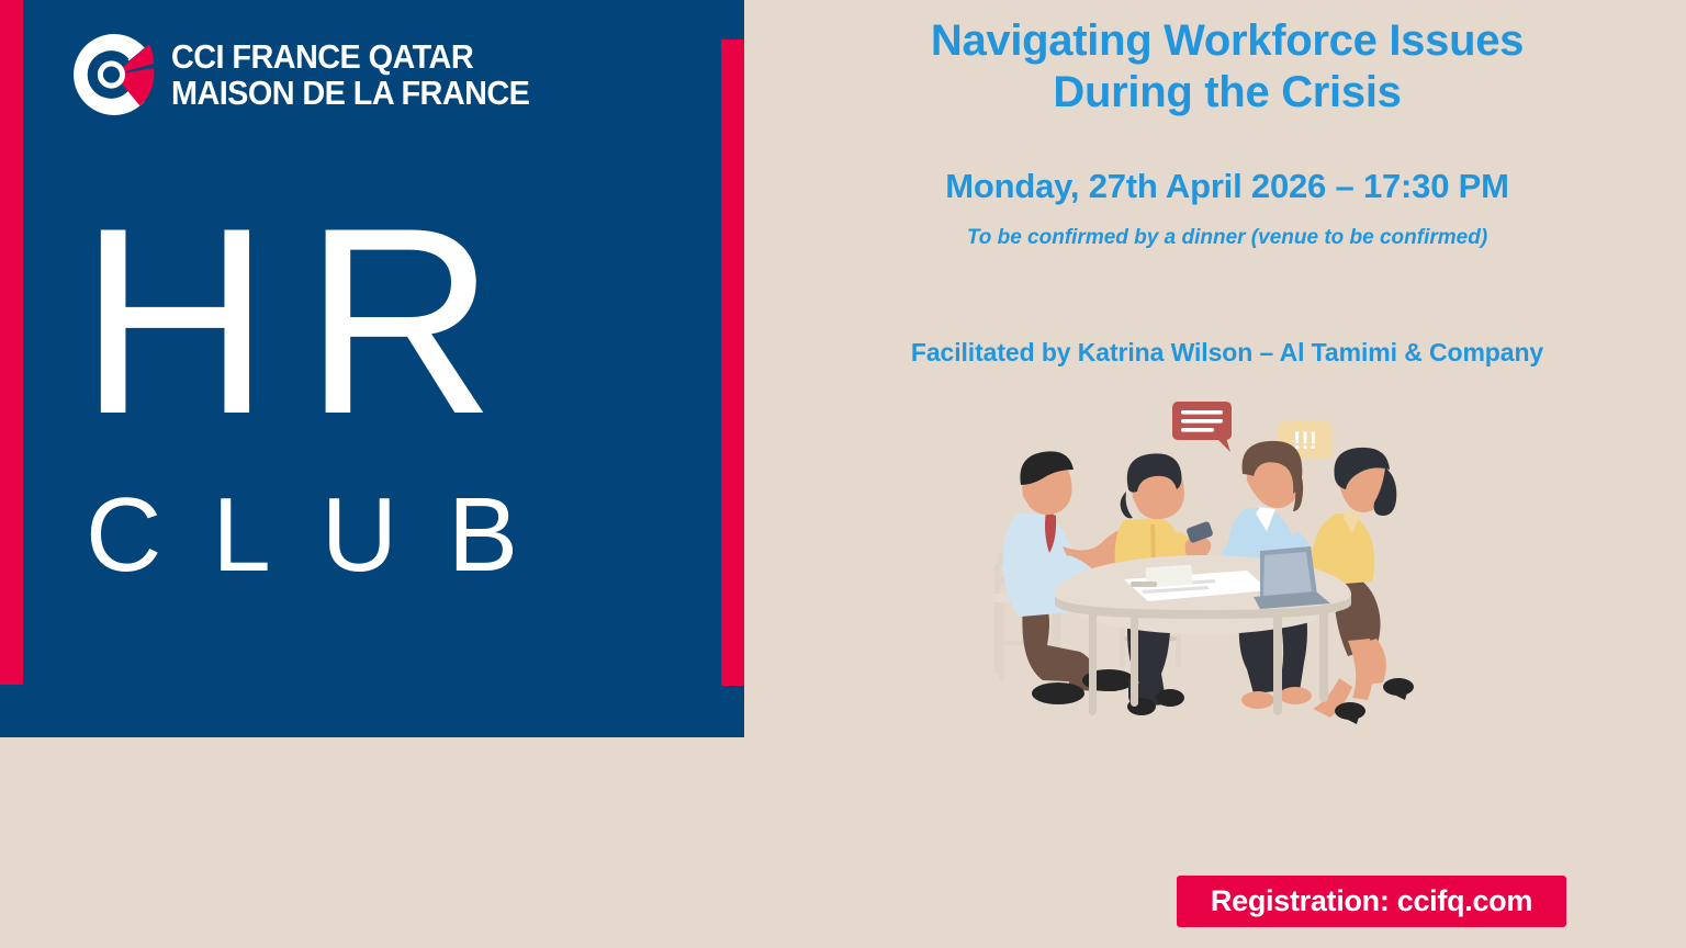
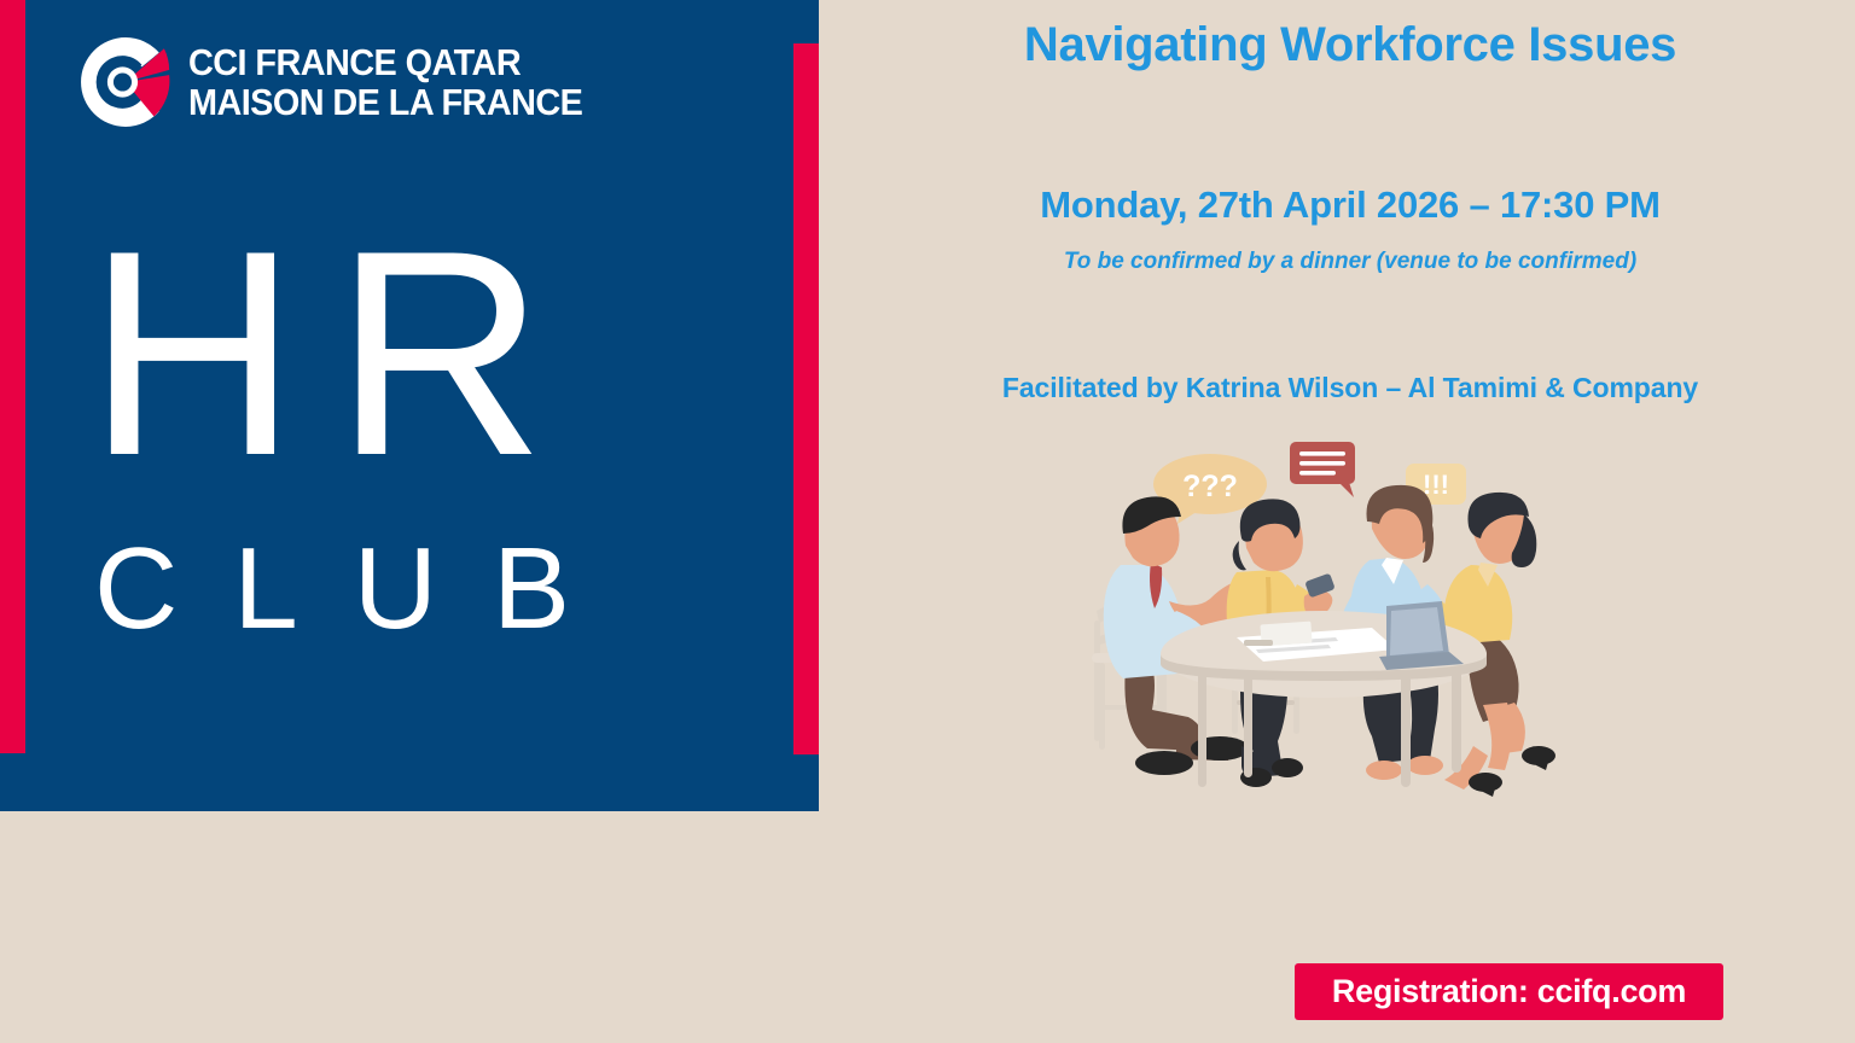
  CCI FRANCE QATAR
  MAISON DE LA FRANCE
  HR
  CLUB
  Navigating Workforce Issues
- During the Crisis
  Monday, 27th April 2026 – 17:30 PM
  To be confirmed by a dinner (venue to be confirmed)
  Facilitated by Katrina Wilson – Al Tamimi & Company
+ ???
  !!!
  Registration: ccifq.com
